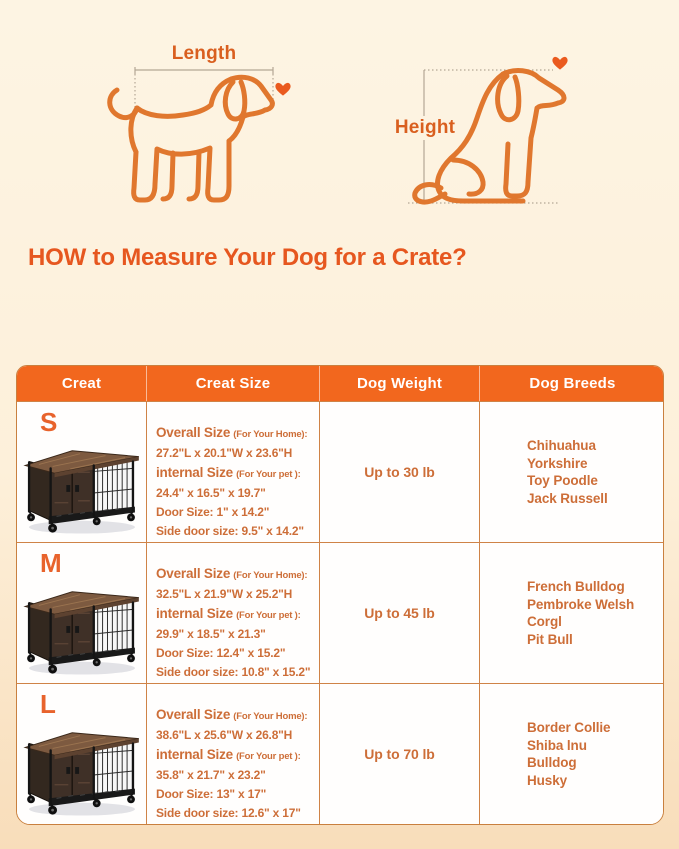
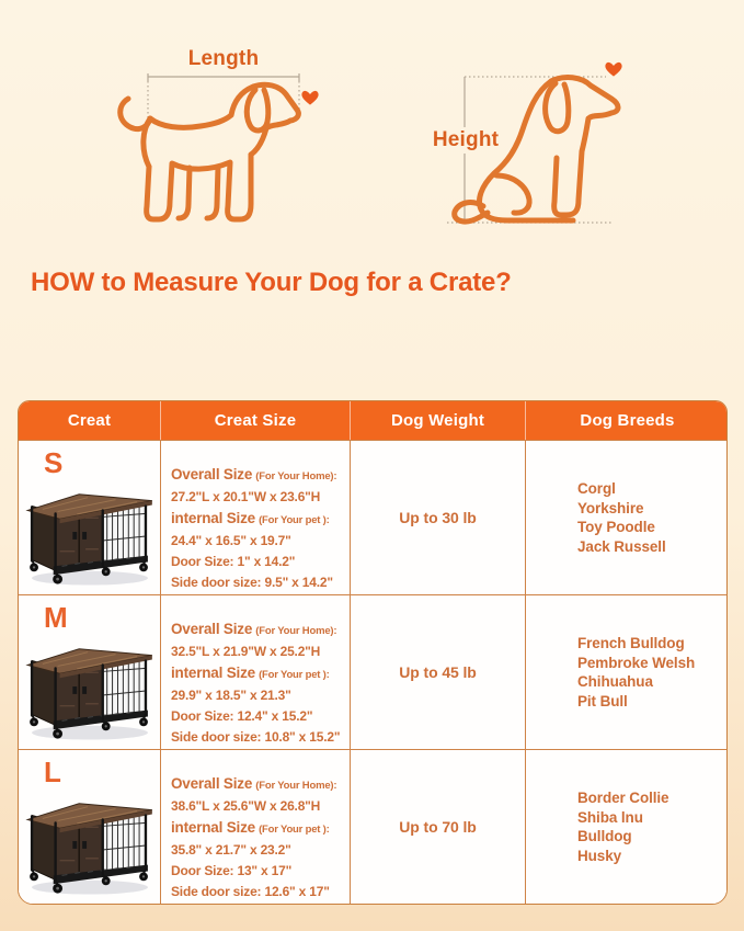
  Length
  Height
  HOW to Measure Your Dog for a Crate?
  Creat
  Creat Size
  Dog Weight
  Dog Breeds
  S
  Overall Size (For Your Home):
  27.2"L x 20.1"W x 23.6"H
  internal Size (For Your pet ):
  24.4" x 16.5" x 19.7"
  Door Size: 1" x 14.2"
  Side door size: 9.5" x 14.2"
  Up to 30 lb
- Chihuahua
+ Corgl
  Yorkshire
  Toy Poodle
  Jack Russell
  M
  Overall Size (For Your Home):
  32.5"L x 21.9"W x 25.2"H
  internal Size (For Your pet ):
  29.9" x 18.5" x 21.3"
  Door Size: 12.4" x 15.2"
  Side door size: 10.8" x 15.2"
  Up to 45 lb
  French Bulldog
  Pembroke Welsh
- Corgl
+ Chihuahua
  Pit Bull
  L
  Overall Size (For Your Home):
  38.6"L x 25.6"W x 26.8"H
  internal Size (For Your pet ):
  35.8" x 21.7" x 23.2"
  Door Size: 13" x 17"
  Side door size: 12.6" x 17"
  Up to 70 lb
  Border Collie
  Shiba lnu
  Bulldog
  Husky
